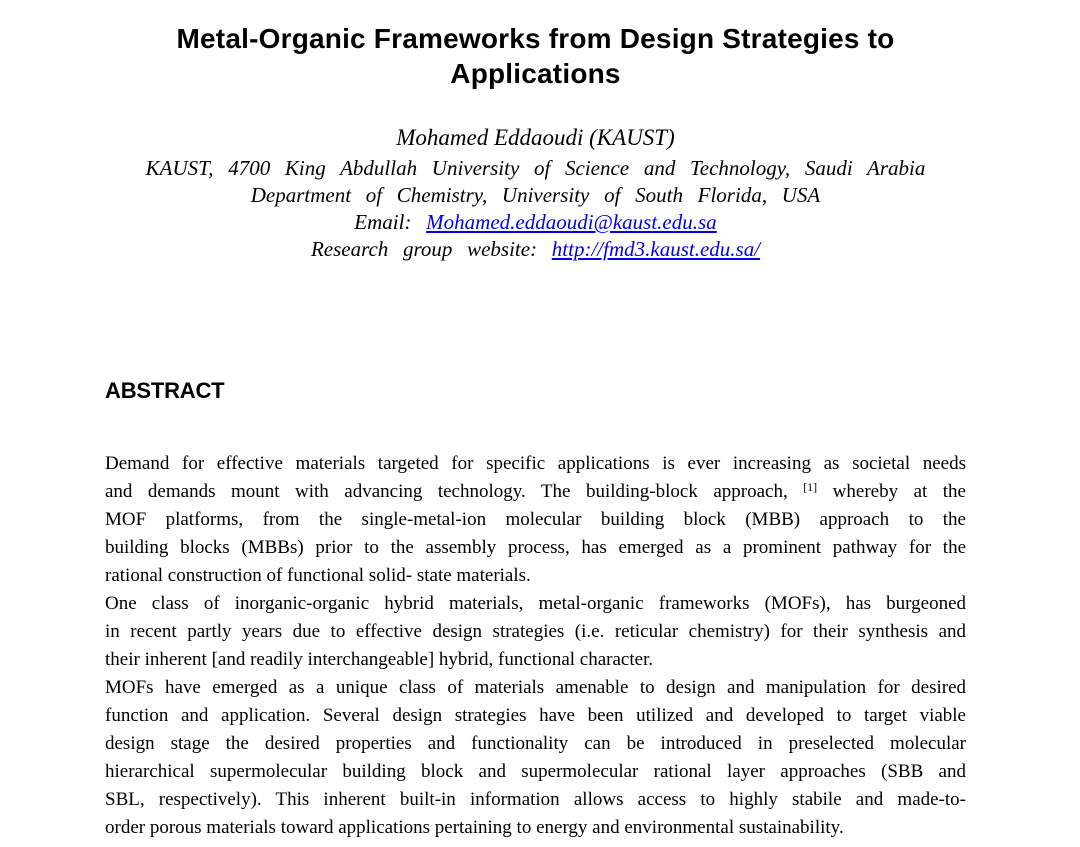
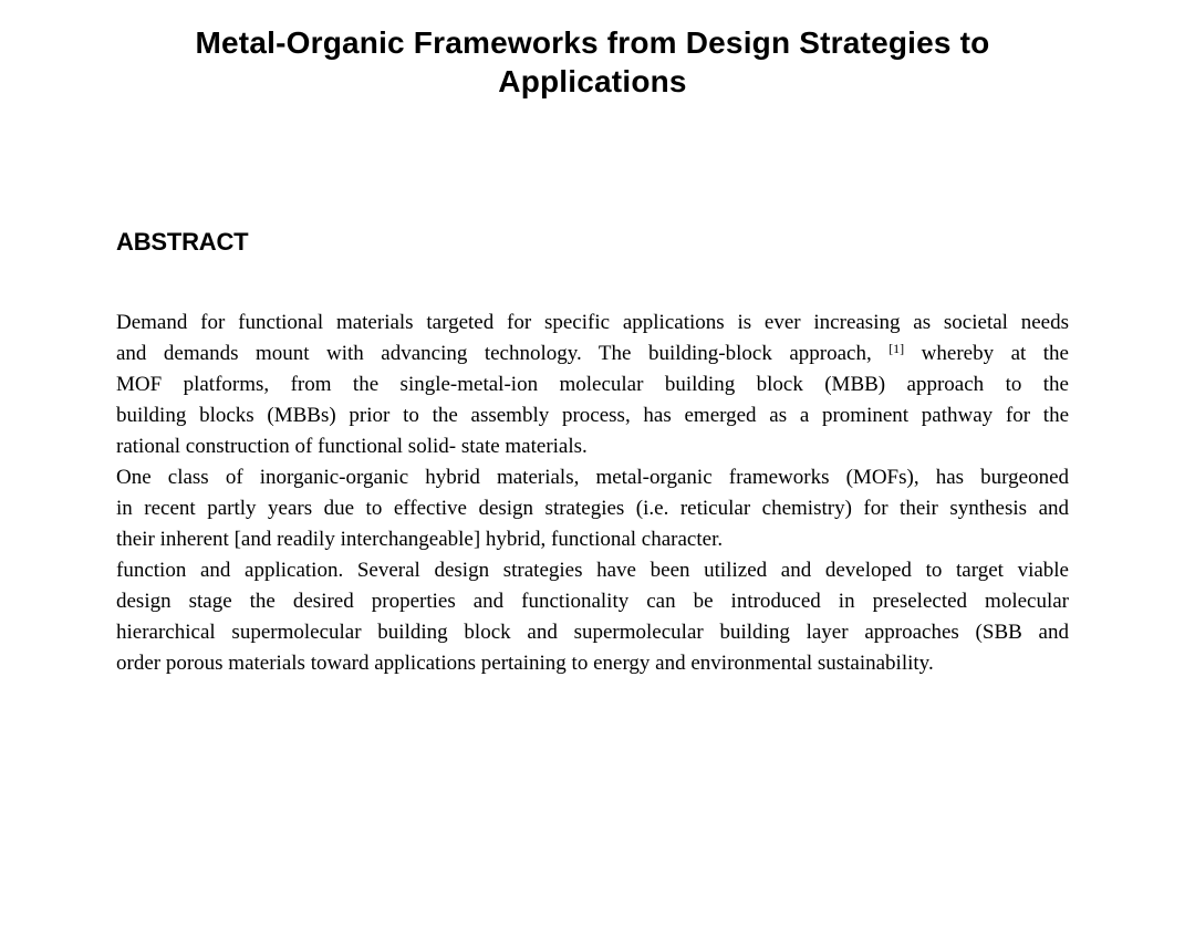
  Metal-Organic Frameworks from Design Strategies to
  Applications
- Mohamed Eddaoudi (KAUST)
- KAUST, 4700 King Abdullah University of Science and Technology, Saudi Arabia
- Department of Chemistry, University of South Florida, USA
- Email: Mohamed.eddaoudi@kaust.edu.sa
- Research group website: http://fmd3.kaust.edu.sa/
  ABSTRACT
- Demand for effective materials targeted for specific applications is ever increasing as societal needs
+ Demand for functional materials targeted for specific applications is ever increasing as societal needs
  and demands mount with advancing technology. The building-block approach, [1] whereby at the
  MOF platforms, from the single-metal-ion molecular building block (MBB) approach to the
  building blocks (MBBs) prior to the assembly process, has emerged as a prominent pathway for the
  rational construction of functional solid- state materials.
  One class of inorganic-organic hybrid materials, metal-organic frameworks (MOFs), has burgeoned
  in recent partly years due to effective design strategies (i.e. reticular chemistry) for their synthesis and
  their inherent [and readily interchangeable] hybrid, functional character.
- MOFs have emerged as a unique class of materials amenable to design and manipulation for desired
  function and application. Several design strategies have been utilized and developed to target viable
  design stage the desired properties and functionality can be introduced in preselected molecular
- hierarchical supermolecular building block and supermolecular rational layer approaches (SBB and
+ hierarchical supermolecular building block and supermolecular building layer approaches (SBB and
- SBL, respectively). This inherent built-in information allows access to highly stabile and made-to-
  order porous materials toward applications pertaining to energy and environmental sustainability.
